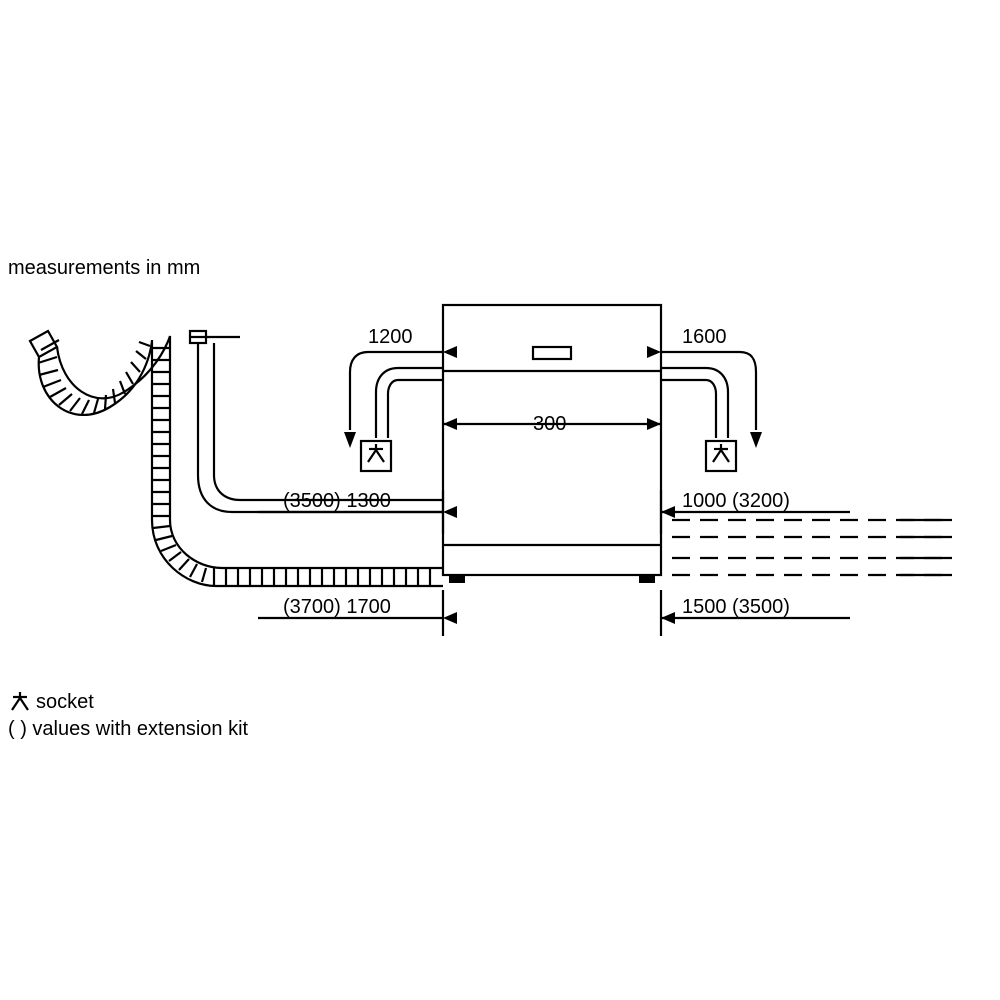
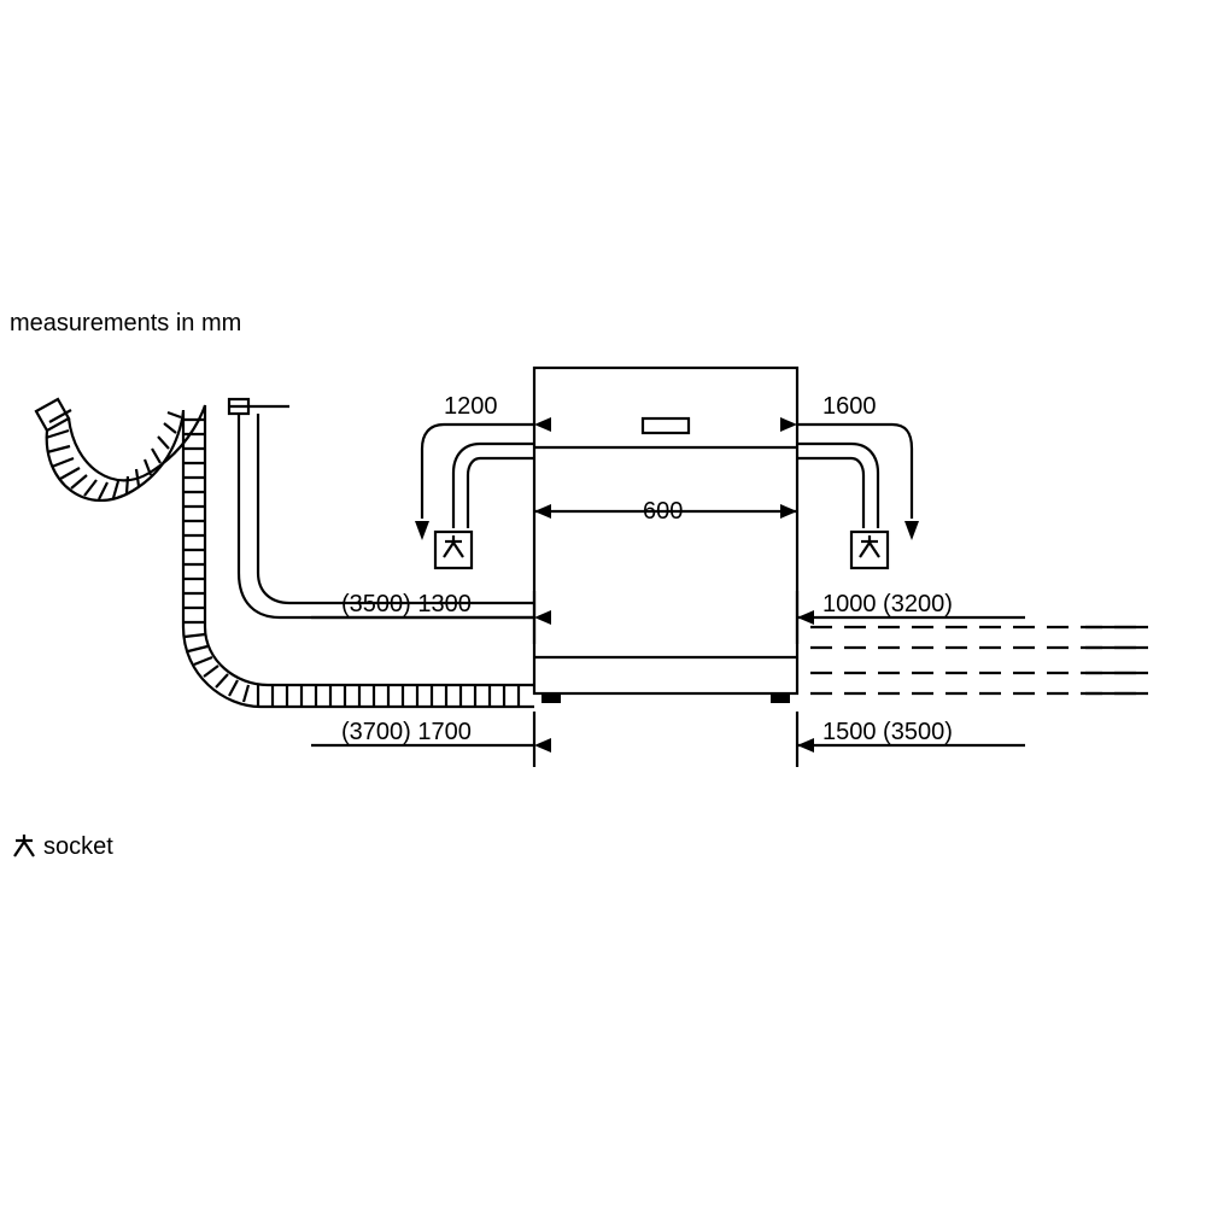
  measurements in mm
  1200
  1600
- 300
+ 600
  (3500) 1300
  1000 (3200)
  (3700) 1700
  1500 (3500)
  socket
- ( ) values with extension kit
